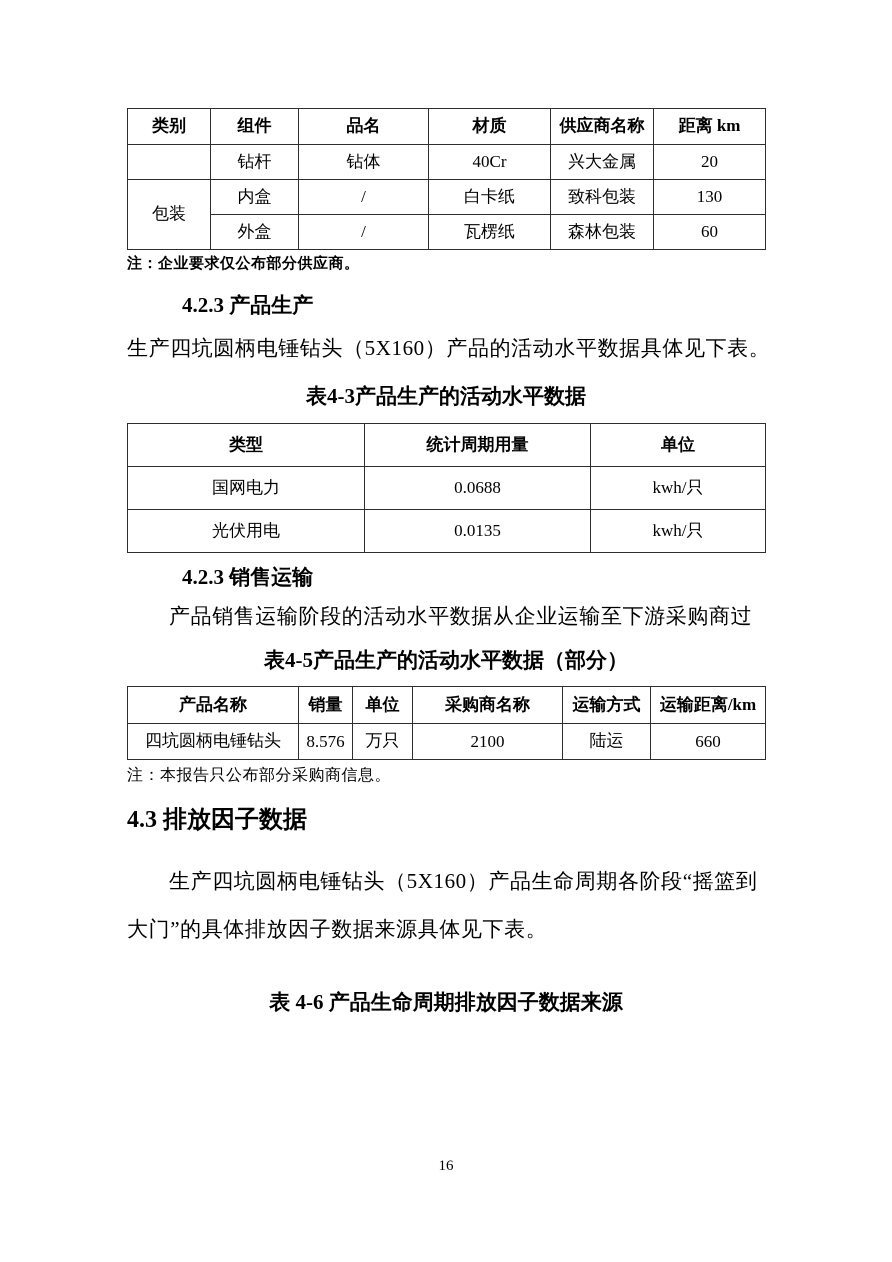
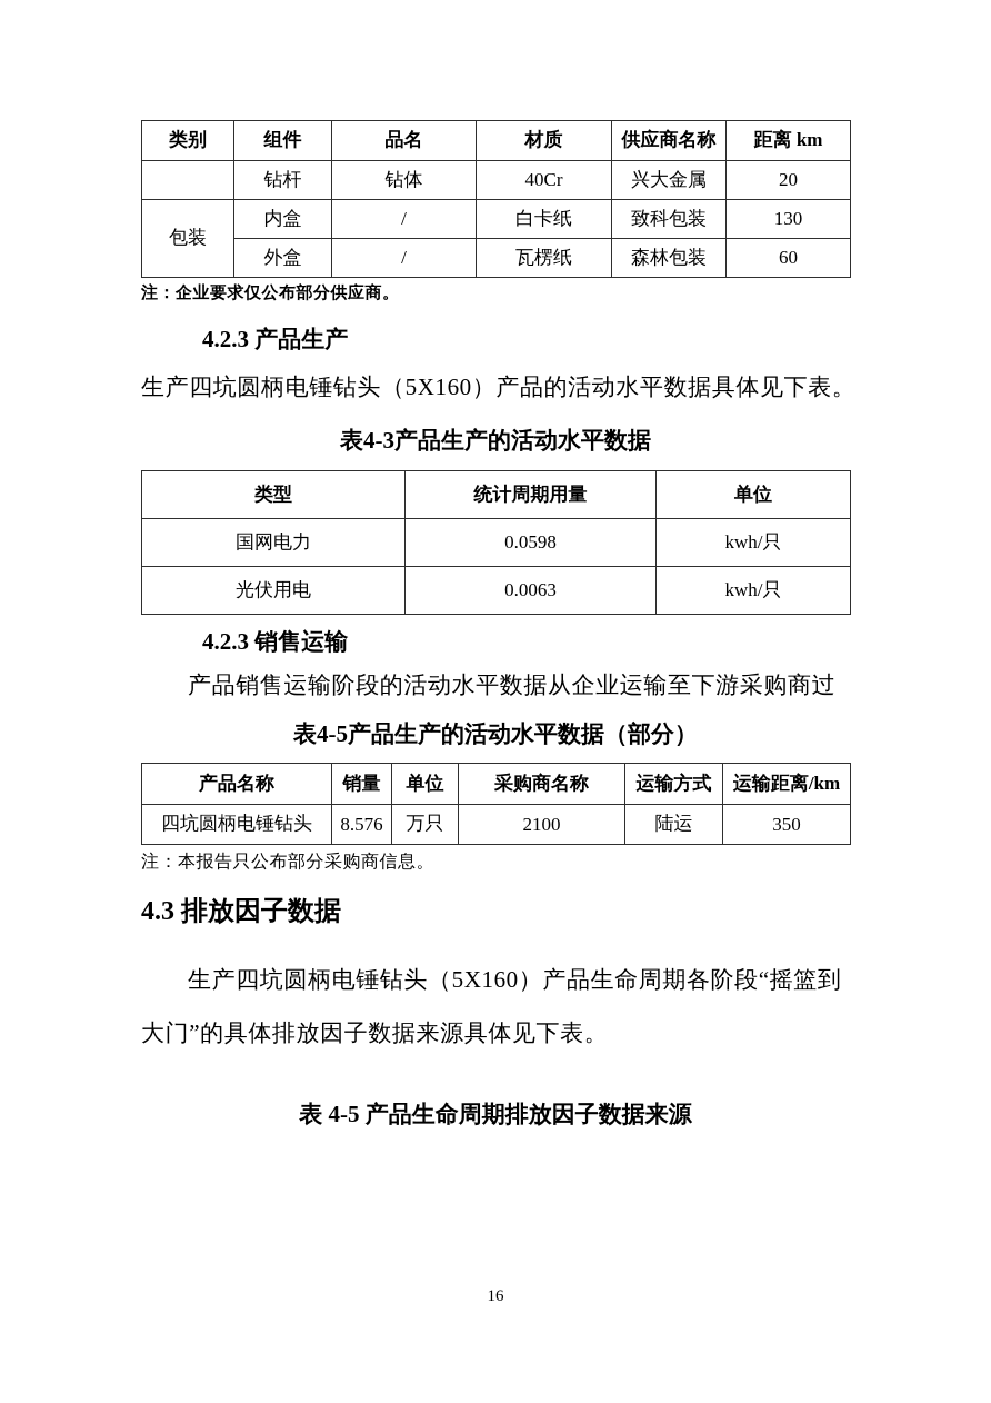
  类别	组件	品名	材质	供应商名称	距离 km
  	钻杆	钻体	40Cr	兴大金属	20
  包装	内盒	/	白卡纸	致科包装	130
  外盒	/	瓦楞纸	森林包装	60
  注：企业要求仅公布部分供应商。
  4.2.3 产品生产
  生产四坑圆柄电锤钻头（5X160）产品的活动水平数据具体见下表。
  表4-3产品生产的活动水平数据
  类型	统计周期用量	单位
- 国网电力	0.0688	kwh/只
+ 国网电力	0.0598	kwh/只
- 光伏用电	0.0135	kwh/只
+ 光伏用电	0.0063	kwh/只
  4.2.3 销售运输
  产品销售运输阶段的活动水平数据从企业运输至下游采购商过
  表4-5产品生产的活动水平数据（部分）
  产品名称	销量	单位	采购商名称	运输方式	运输距离/km
- 四坑圆柄电锤钻头	8.576	万只	2100	陆运	660
+ 四坑圆柄电锤钻头	8.576	万只	2100	陆运	350
  注：本报告只公布部分采购商信息。
  4.3 排放因子数据
  生产四坑圆柄电锤钻头（5X160）产品生命周期各阶段“摇篮到
  大门”的具体排放因子数据来源具体见下表。
- 表 4-6 产品生命周期排放因子数据来源
+ 表 4-5 产品生命周期排放因子数据来源
  16
